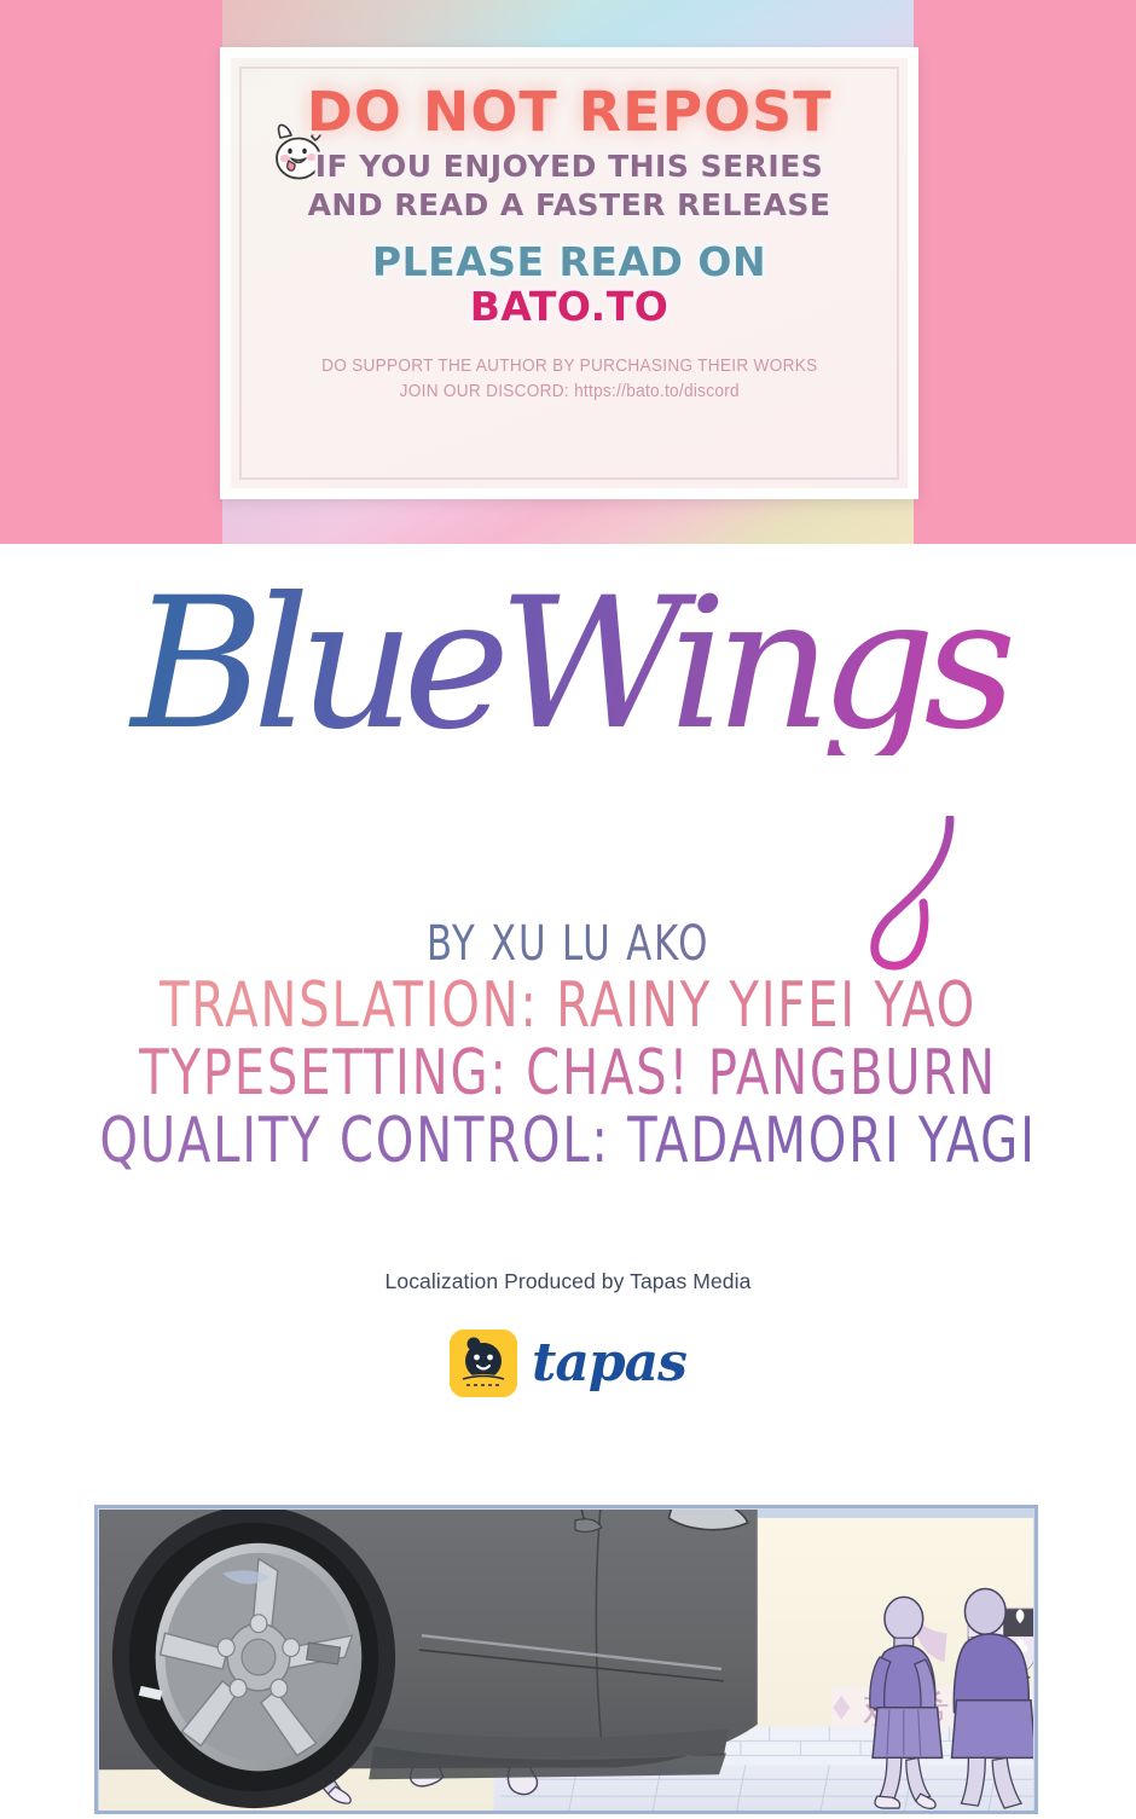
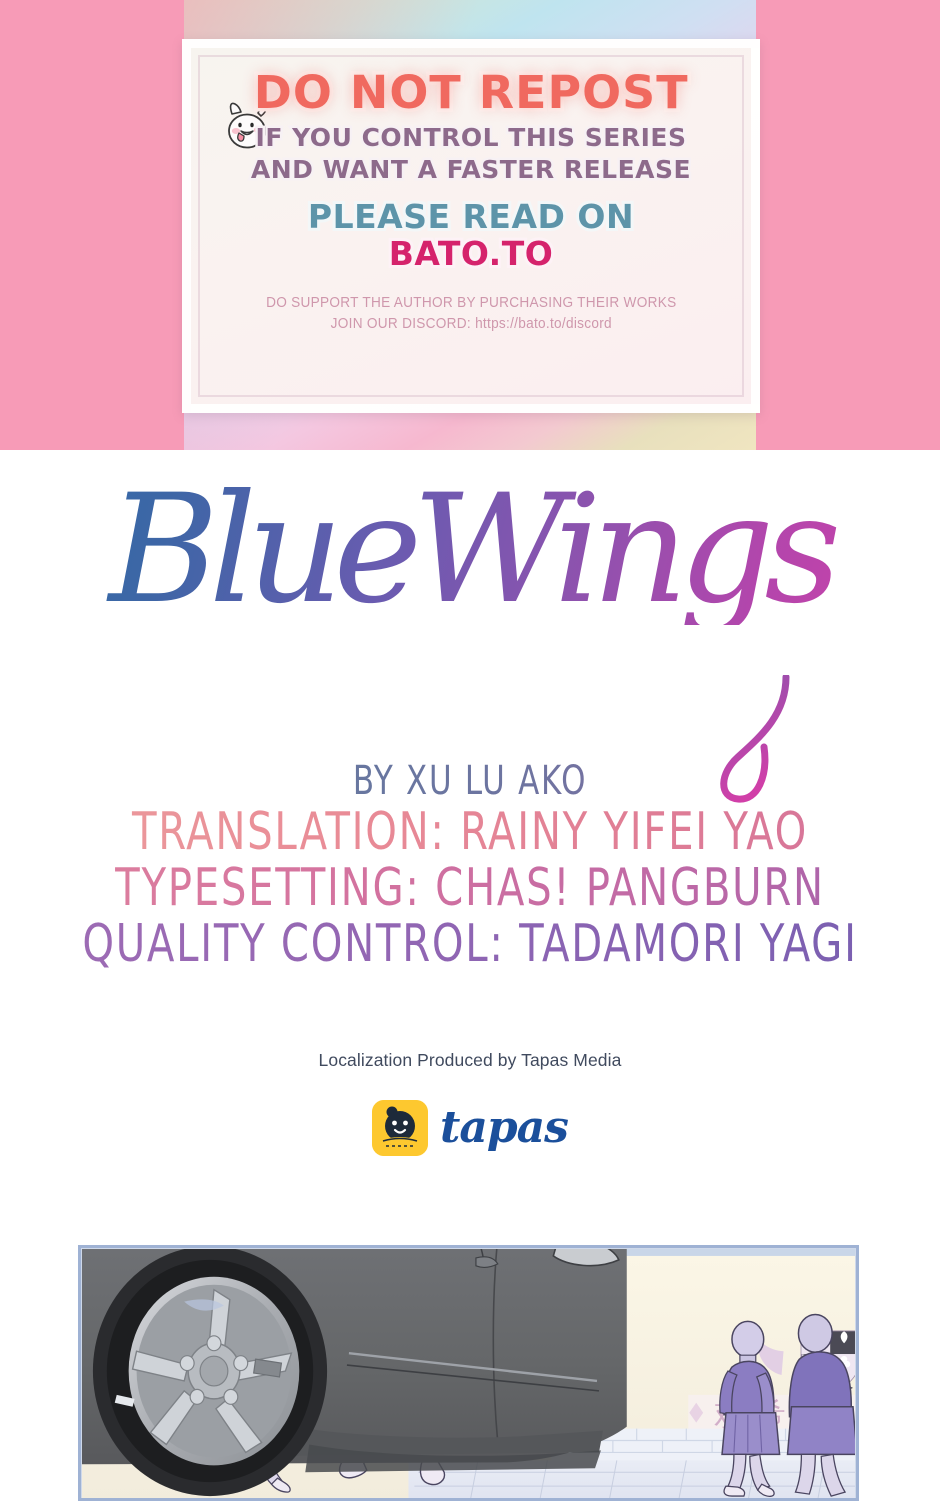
  DO NOT REPOST
- IF YOU ENJOYED THIS SERIES
+ IF YOU CONTROL THIS SERIES
- AND READ A FASTER RELEASE
+ AND WANT A FASTER RELEASE
  PLEASE READ ON
  BATO.TO
  DO SUPPORT THE AUTHOR BY PURCHASING THEIR WORKS
  JOIN OUR DISCORD: https://bato.to/discord
  BlueWings
  BY XU LU AKO
  TRANSLATION: RAINY YIFEI YAO
  TYPESETTING: CHAS! PANGBURN
  QUALITY CONTROL: TADAMORI YAGI
  Localization Produced by Tapas Media
  tapas
